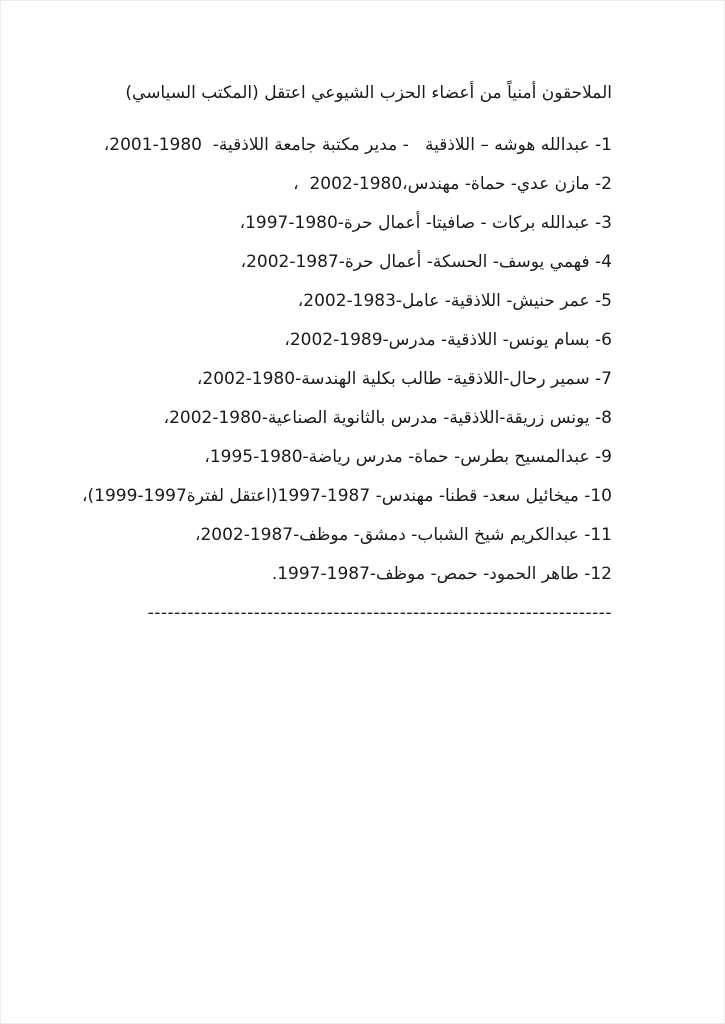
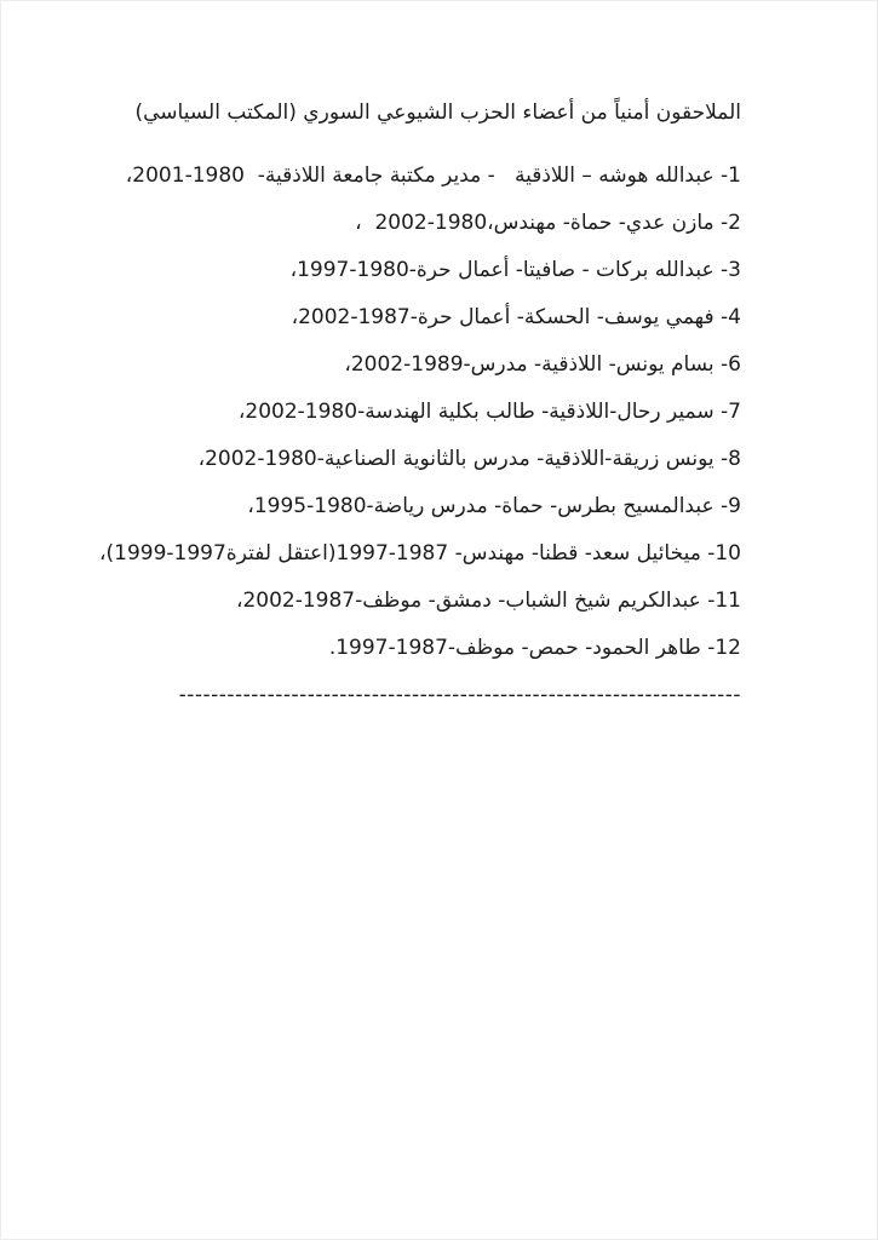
- الملاحقون أمنياً من أعضاء الحزب الشيوعي اعتقل (المكتب السياسي)
+ الملاحقون أمنياً من أعضاء الحزب الشيوعي السوري (المكتب السياسي)
  1- عبدالله هوشه – اللاذقية - مدير مكتبة جامعة اللاذقية- 1980‏-2001،
  2- مازن عدي- حماة- مهندس،1980‏-2002 ،
  3- عبدالله بركات - صافيتا- أعمال حرة-1980‏-1997،
  4- فهمي يوسف- الحسكة- أعمال حرة-1987‏-2002،
- 5- عمر حنيش- اللاذقية- عامل-1983‏-2002،
  6- بسام يونس- اللاذقية- مدرس-1989‏-2002،
  7- سمير رحال-اللاذقية- طالب بكلية الهندسة-1980‏-2002،
  8- يونس زريقة-اللاذقية- مدرس بالثانوية الصناعية-1980‏-2002،
  9- عبدالمسيح بطرس- حماة- مدرس رياضة-1980‏-1995،
  10- ميخائيل سعد- قطنا- مهندس- 1987‏-1997(اعتقل لفترة1997‏-1999)،
  11- عبدالكريم شيخ الشباب- دمشق- موظف-1987‏-2002،
  12- طاهر الحمود- حمص- موظف-1987‏-1997.
  ----------------------------------------------------------------------
